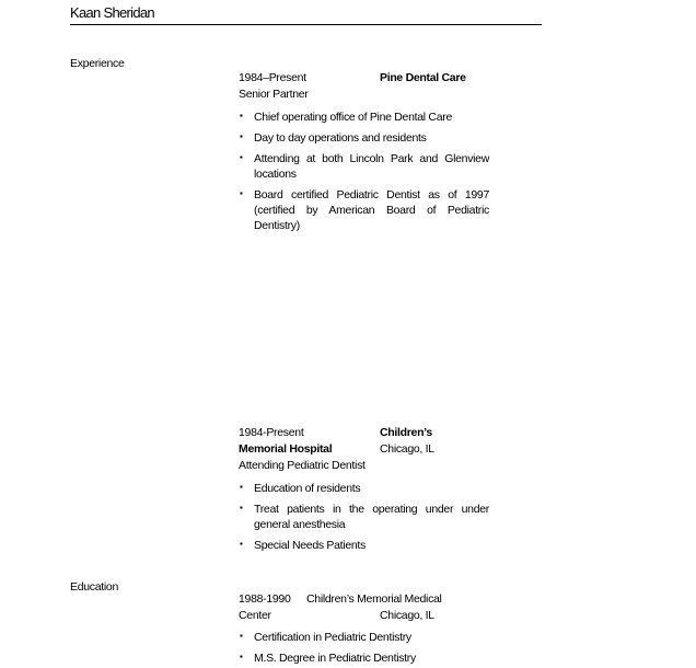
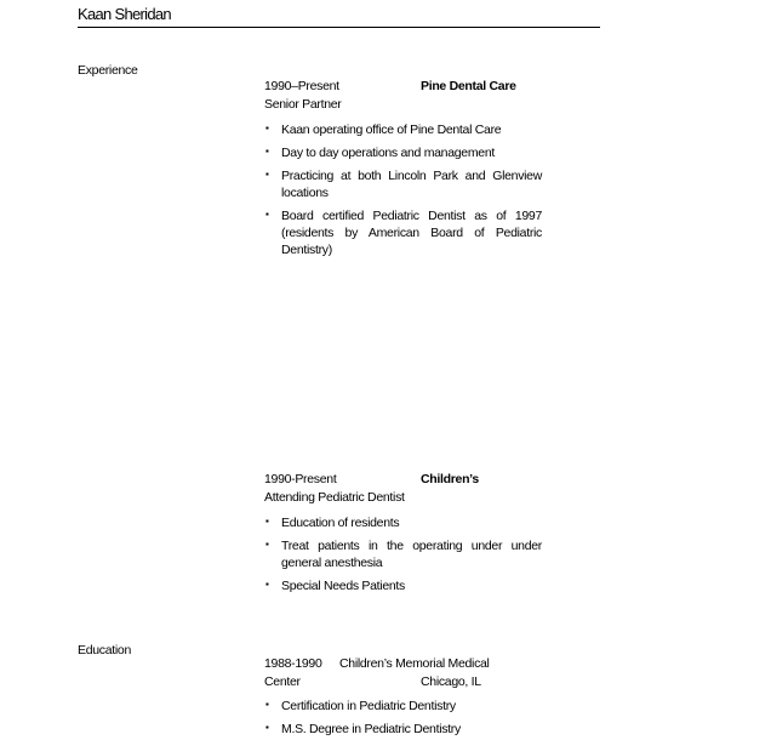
  Kaan Sheridan
  Experience
- 1984–Present Pine Dental Care
+ 1990–Present Pine Dental Care
  Senior Partner
- Chief operating office of Pine Dental Care
+ Kaan operating office of Pine Dental Care
- Day to day operations and residents
+ Day to day operations and management
- Attending at both Lincoln Park and Glenview locations
+ Practicing at both Lincoln Park and Glenview locations
- Board certified Pediatric Dentist as of 1997 (certified by American Board of Pediatric Dentistry)
+ Board certified Pediatric Dentist as of 1997 (residents by American Board of Pediatric Dentistry)
- 1984-Present Children’s
+ 1990-Present Children’s
- Memorial Hospital Chicago, IL
  Attending Pediatric Dentist
  Education of residents
  Treat patients in the operating under under general anesthesia
  Special Needs Patients
  Education
  1988-1990 Children’s Memorial Medical
  Center Chicago, IL
  Certification in Pediatric Dentistry
  M.S. Degree in Pediatric Dentistry
